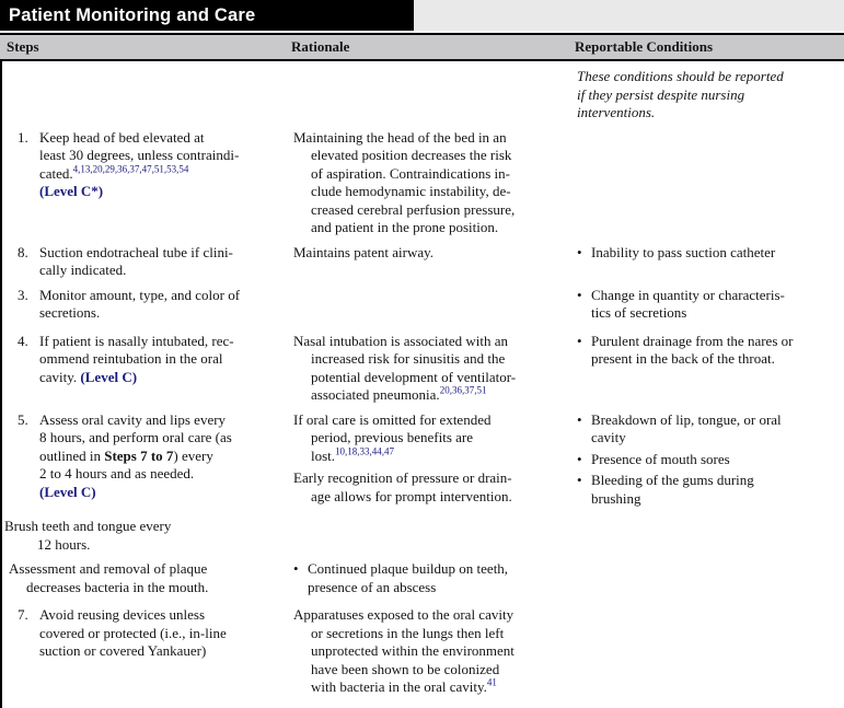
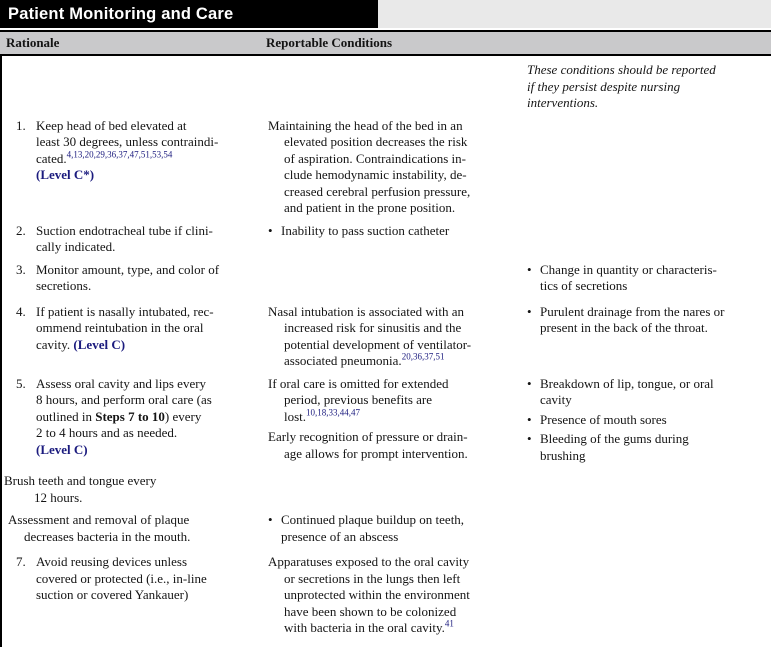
  Patient Monitoring and Care
- Steps
  Rationale
  Reportable Conditions
  These conditions should be reported
  if they persist despite nursing
  interventions.
  1.
  Keep head of bed elevated at
  least 30 degrees, unless contraindi-
  cated.4,13,20,29,36,37,47,51,53,54
  (Level C*)
  Maintaining the head of the bed in an
  elevated position decreases the risk
  of aspiration. Contraindications in-
  clude hemodynamic instability, de-
  creased cerebral perfusion pressure,
  and patient in the prone position.
- 8.
+ 2.
  Suction endotracheal tube if clini-
  cally indicated.
- Maintains patent airway.
  •
  Inability to pass suction catheter
  3.
  Monitor amount, type, and color of
  secretions.
  •
  Change in quantity or characteris-
  tics of secretions
  4.
  If patient is nasally intubated, rec-
  ommend reintubation in the oral
  cavity. (Level C)
  Nasal intubation is associated with an
  increased risk for sinusitis and the
  potential development of ventilator-
  associated pneumonia.20,36,37,51
  •
  Purulent drainage from the nares or
  present in the back of the throat.
  5.
  Assess oral cavity and lips every
  8 hours, and perform oral care (as
- outlined in Steps 7 to 7) every
+ outlined in Steps 7 to 10) every
  2 to 4 hours and as needed.
  (Level C)
  If oral care is omitted for extended
  period, previous benefits are
  lost.10,18,33,44,47
  Early recognition of pressure or drain-
  age allows for prompt intervention.
  •
  Breakdown of lip, tongue, or oral
  cavity
  •
  Presence of mouth sores
  •
  Bleeding of the gums during
  brushing
  Brush teeth and tongue every
  12 hours.
  Assessment and removal of plaque
  decreases bacteria in the mouth.
  •
  Continued plaque buildup on teeth,
  presence of an abscess
  7.
  Avoid reusing devices unless
  covered or protected (i.e., in-line
  suction or covered Yankauer)
  Apparatuses exposed to the oral cavity
  or secretions in the lungs then left
  unprotected within the environment
  have been shown to be colonized
  with bacteria in the oral cavity.41
